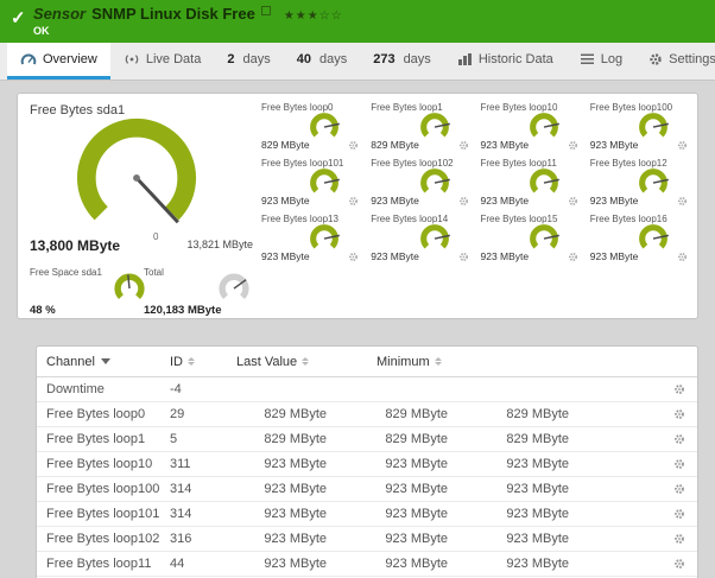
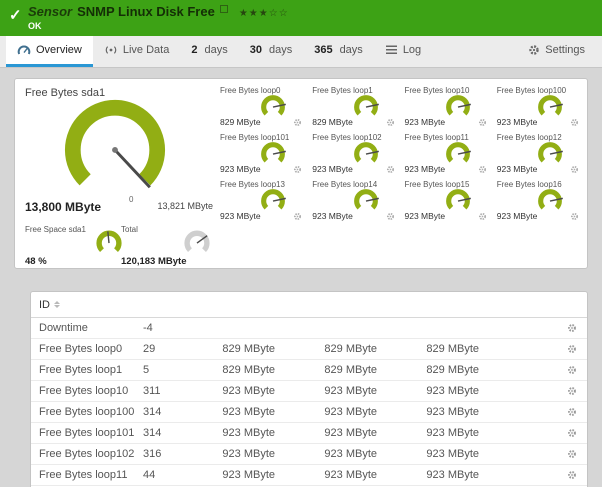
  ✓
  Sensor
  SNMP Linux Disk Free
  ★★★☆☆
  OK
  Overview
  Live Data
  2
  days
- 40
+ 30
  days
- 273
+ 365
  days
- Historic Data
  Log
  Settings
  Free Bytes sda1
  13,800 MByte
  0
  13,821 MByte
  Free Bytes loop0
  829 MByte
  Free Bytes loop1
  829 MByte
  Free Bytes loop10
  923 MByte
  Free Bytes loop100
  923 MByte
  Free Bytes loop101
  923 MByte
  Free Bytes loop102
  923 MByte
  Free Bytes loop11
  923 MByte
  Free Bytes loop12
  923 MByte
  Free Bytes loop13
  923 MByte
  Free Bytes loop14
  923 MByte
  Free Bytes loop15
  923 MByte
  Free Bytes loop16
  923 MByte
  Free Space sda1
  48 %
  Total
  120,183 MByte
- Channel
  ID
- Last Value
- Minimum
  Downtime
  -4
  Free Bytes loop0
  29
  829 MByte
  829 MByte
  829 MByte
  Free Bytes loop1
  5
  829 MByte
  829 MByte
  829 MByte
  Free Bytes loop10
  311
  923 MByte
  923 MByte
  923 MByte
  Free Bytes loop100
  314
  923 MByte
  923 MByte
  923 MByte
  Free Bytes loop101
  314
  923 MByte
  923 MByte
  923 MByte
  Free Bytes loop102
  316
  923 MByte
  923 MByte
  923 MByte
  Free Bytes loop11
  44
  923 MByte
  923 MByte
  923 MByte
